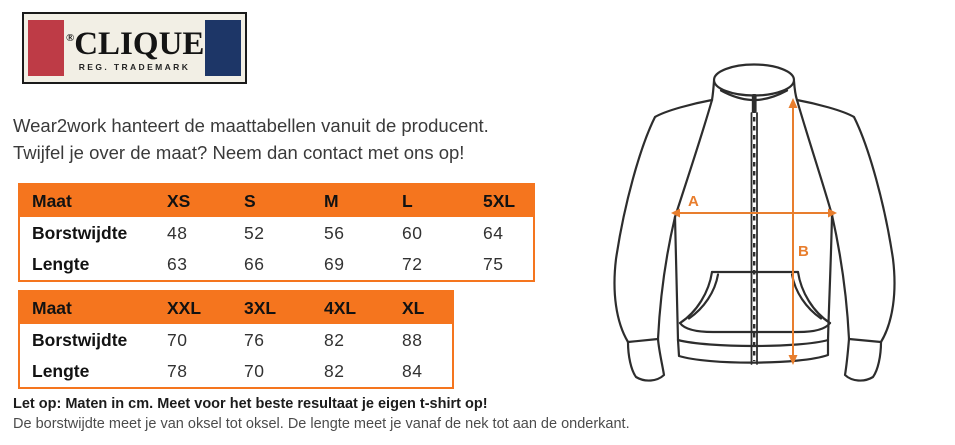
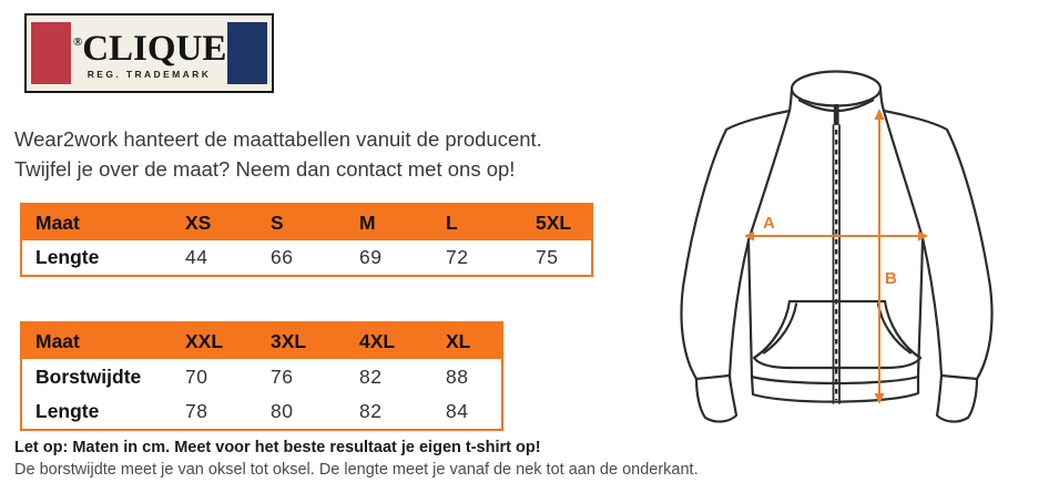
  ®CLIQUE
  REG. TRADEMARK
  Wear2work hanteert de maattabellen vanuit de producent.
  Twijfel je over de maat? Neem dan contact met ons op!
  Maat	XS	S	M	L	5XL
- Borstwijdte	48	52	56	60	64
- Lengte	63	66	69	72	75
+ Lengte	44	66	69	72	75
  Maat	XXL	3XL	4XL	XL
  Borstwijdte	70	76	82	88
- Lengte	78	70	82	84
+ Lengte	78	80	82	84
  Let op: Maten in cm. Meet voor het beste resultaat je eigen t-shirt op!
  De borstwijdte meet je van oksel tot oksel. De lengte meet je vanaf de nek tot aan de onderkant.
  A
  B
